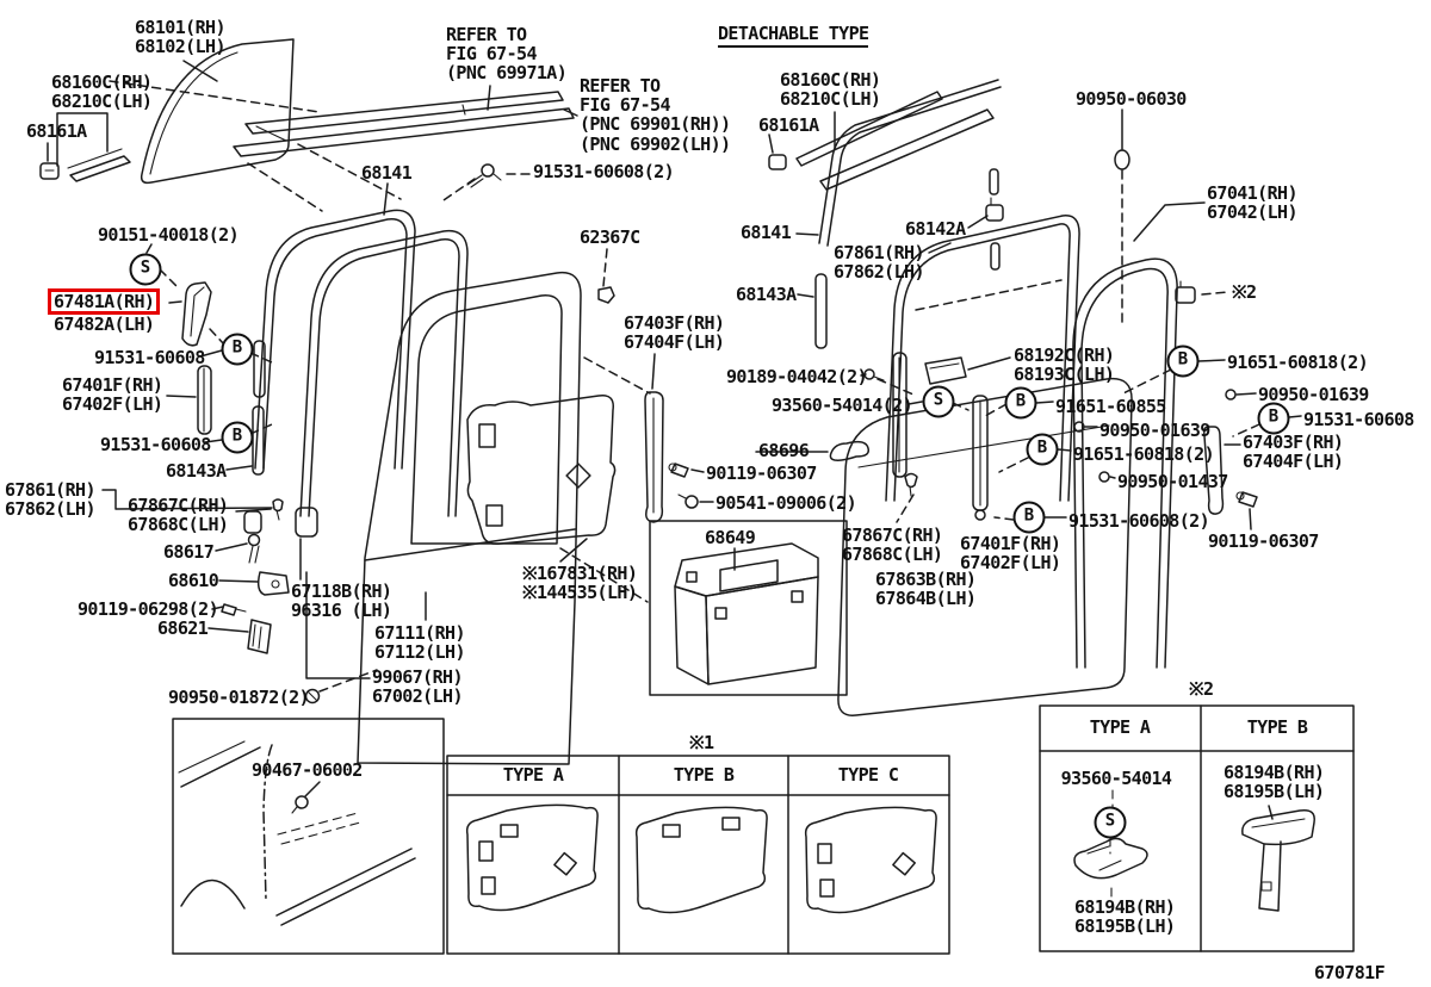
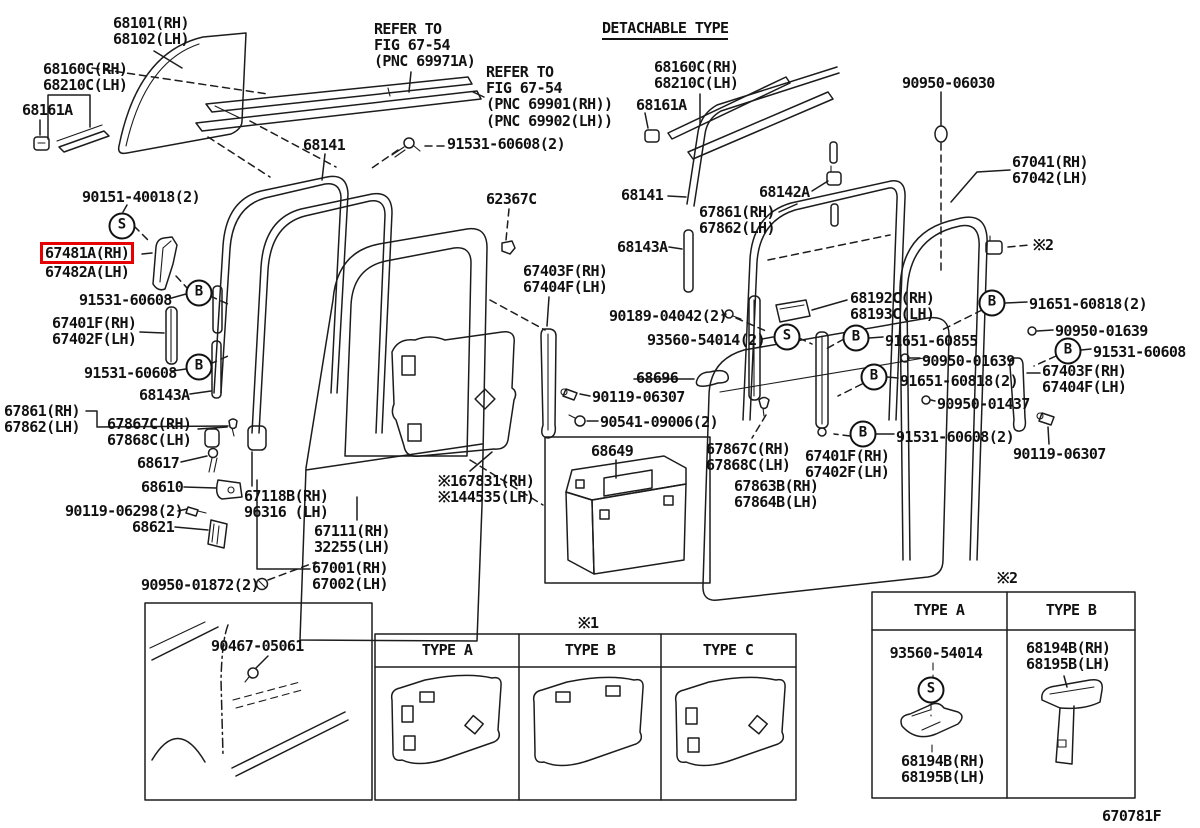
  68101(RH)
  68102(LH)
  68160C(RH)
  68210C(LH)
  68161A
  90151-40018(2)
  67481A(RH)
  67482A(LH)
  91531-60608
  67401F(RH)
  67402F(LH)
  91531-60608
  68143A
  67861(RH)
  67862(LH)
  67867C(RH)
  67868C(LH)
  68617
  68610
  90119-06298(2)
  68621
  90950-01872(2)
  68141
  REFER TO
  FIG 67-54
  (PNC 69971A)
  REFER TO
  FIG 67-54
  (PNC 69901(RH))
  (PNC 69902(LH))
  91531-60608(2)
  62367C
  67403F(RH)
  67404F(LH)
  90189-04042(2)
  93560-54014(2)
  68696
  90119-06307
  90541-09006(2)
  68649
  ※167831(RH)
  ※144535(LH)
  67118B(RH)
  96316 (LH)
  67111(RH)
- 67112(LH)
+ 32255(LH)
- 99067(RH)
+ 67001(RH)
  67002(LH)
  DETACHABLE TYPE
  68160C(RH)
  68210C(LH)
  68161A
  90950-06030
  67041(RH)
  67042(LH)
  68141
  68142A
  67861(RH)
  67862(LH)
  68143A
  ※2
  68192C(RH)
  68193C(LH)
  91651-60818(2)
  90950-01639
  91651-60855
  91531-60608
  90950-01639
  91651-60818(2)
  67403F(RH)
  67404F(LH)
  90950-01437
  91531-60608(2)
  90119-06307
  67867C(RH)
  67868C(LH)
  67401F(RH)
  67402F(LH)
  67863B(RH)
  67864B(LH)
- 90467-06002
+ 90467-05061
  670781F
  S
  B
  B
  S
  B
  B
  B
  B
  B
  S
  ※1
  TYPE A
  TYPE B
  TYPE C
  ※2
  TYPE A
  TYPE B
  93560-54014
  68194B(RH)
  68195B(LH)
  68194B(RH)
  68195B(LH)
